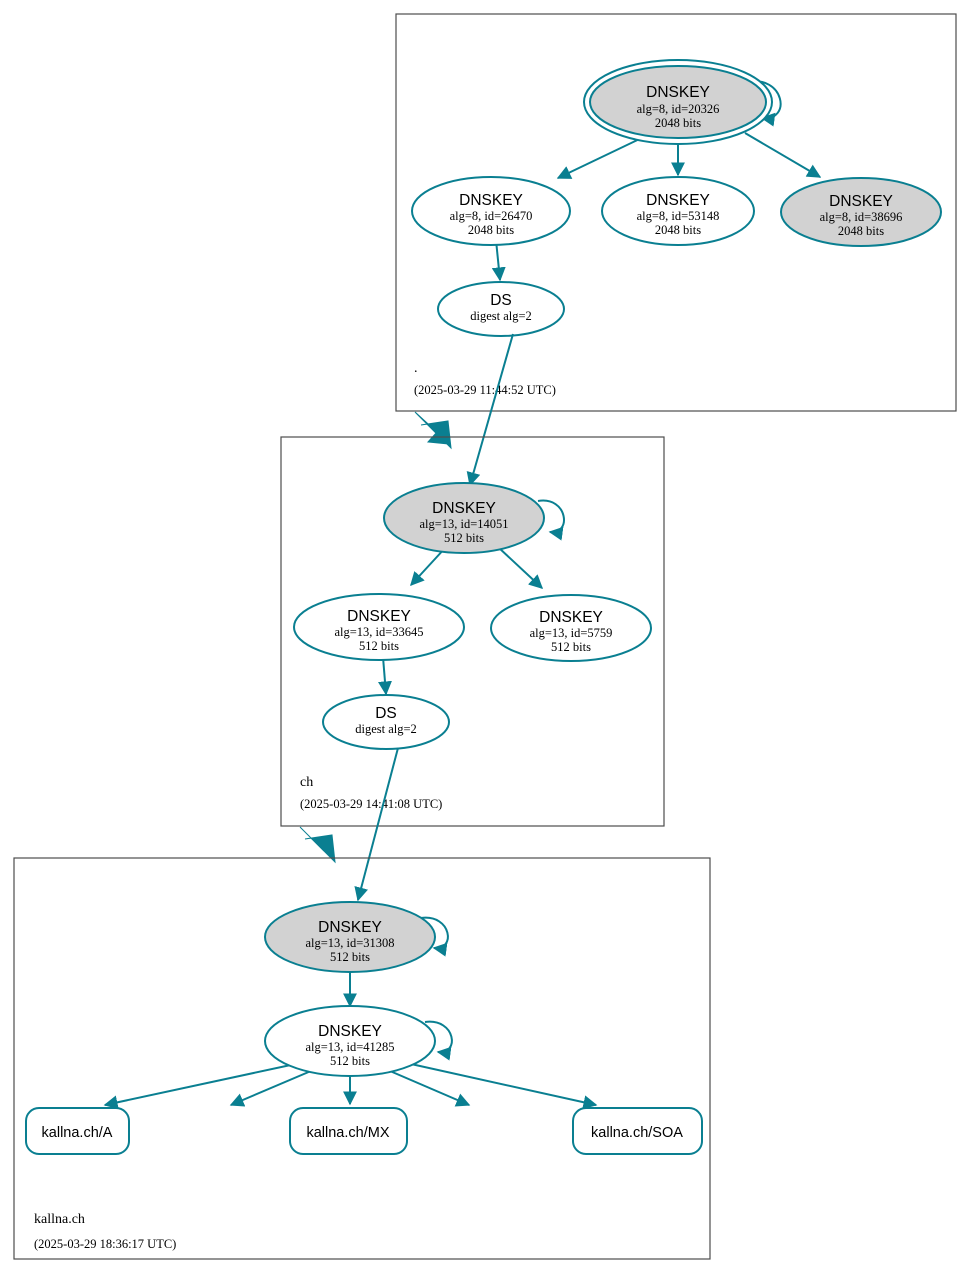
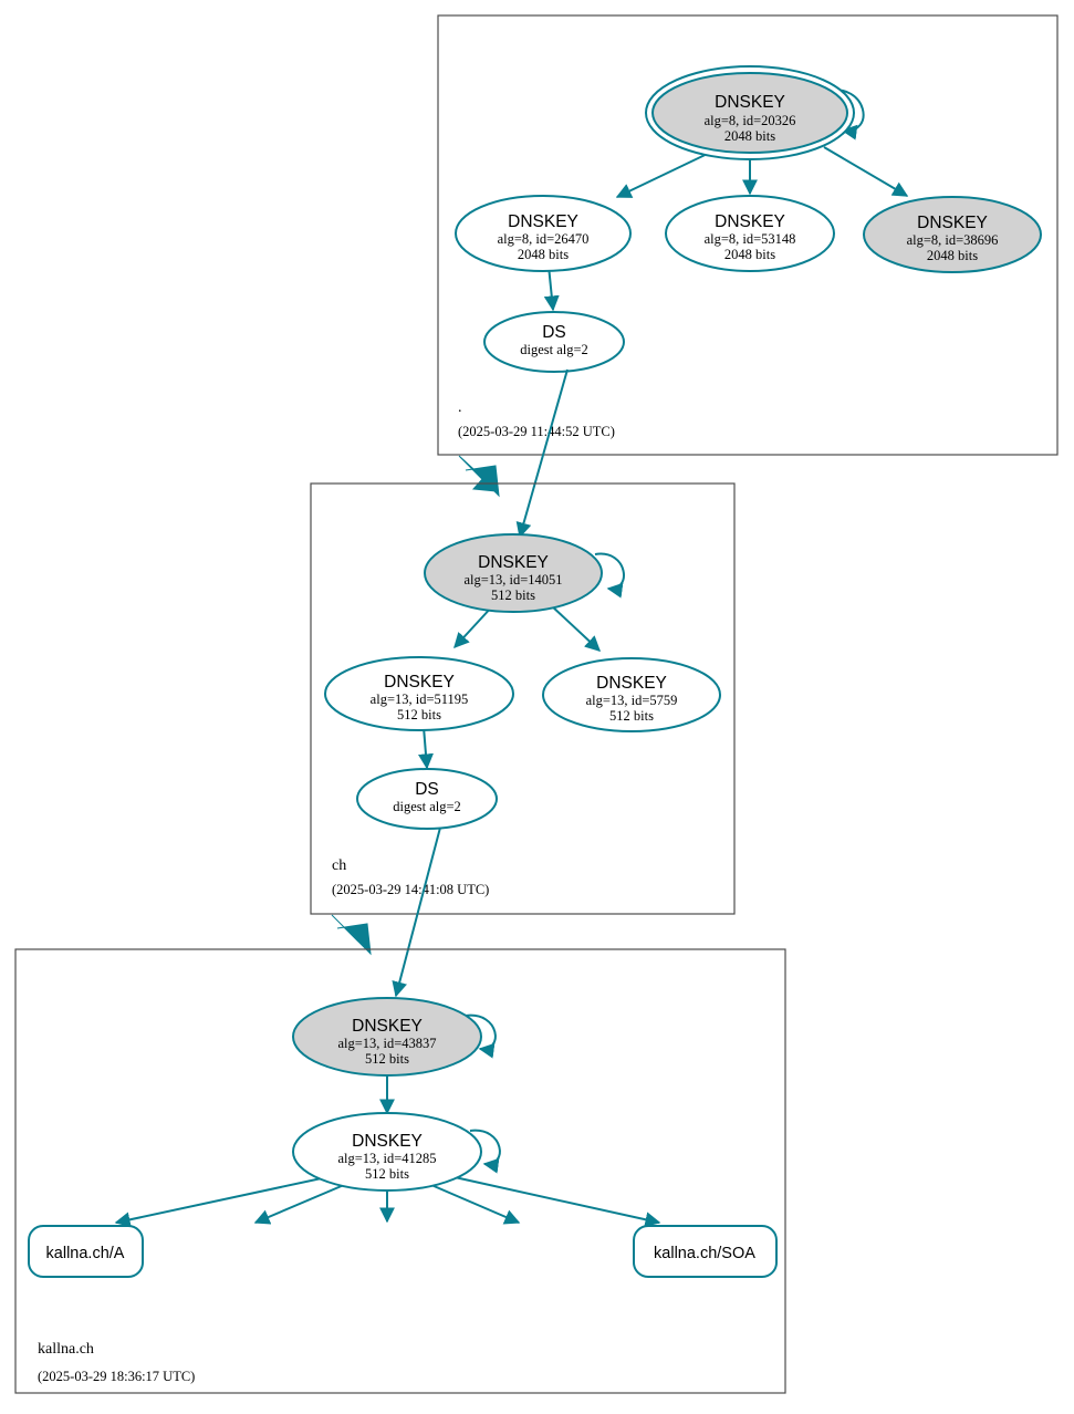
  DNSKEY
  alg=8, id=20326
  2048 bits
  DNSKEY
  alg=8, id=26470
  2048 bits
  DNSKEY
  alg=8, id=53148
  2048 bits
  DNSKEY
  alg=8, id=38696
  2048 bits
  DS
  digest alg=2
  .
  (2025-03-29 11:44:52 UTC)
  DNSKEY
  alg=13, id=14051
  512 bits
  DNSKEY
- alg=13, id=33645
+ alg=13, id=51195
  512 bits
  DNSKEY
  alg=13, id=5759
  512 bits
  DS
  digest alg=2
  ch
  (2025-03-29 14:41:08 UTC)
  DNSKEY
- alg=13, id=31308
+ alg=13, id=43837
  512 bits
  DNSKEY
  alg=13, id=41285
  512 bits
  kallna.ch/A
- kallna.ch/MX
  kallna.ch/SOA
  kallna.ch
  (2025-03-29 18:36:17 UTC)
